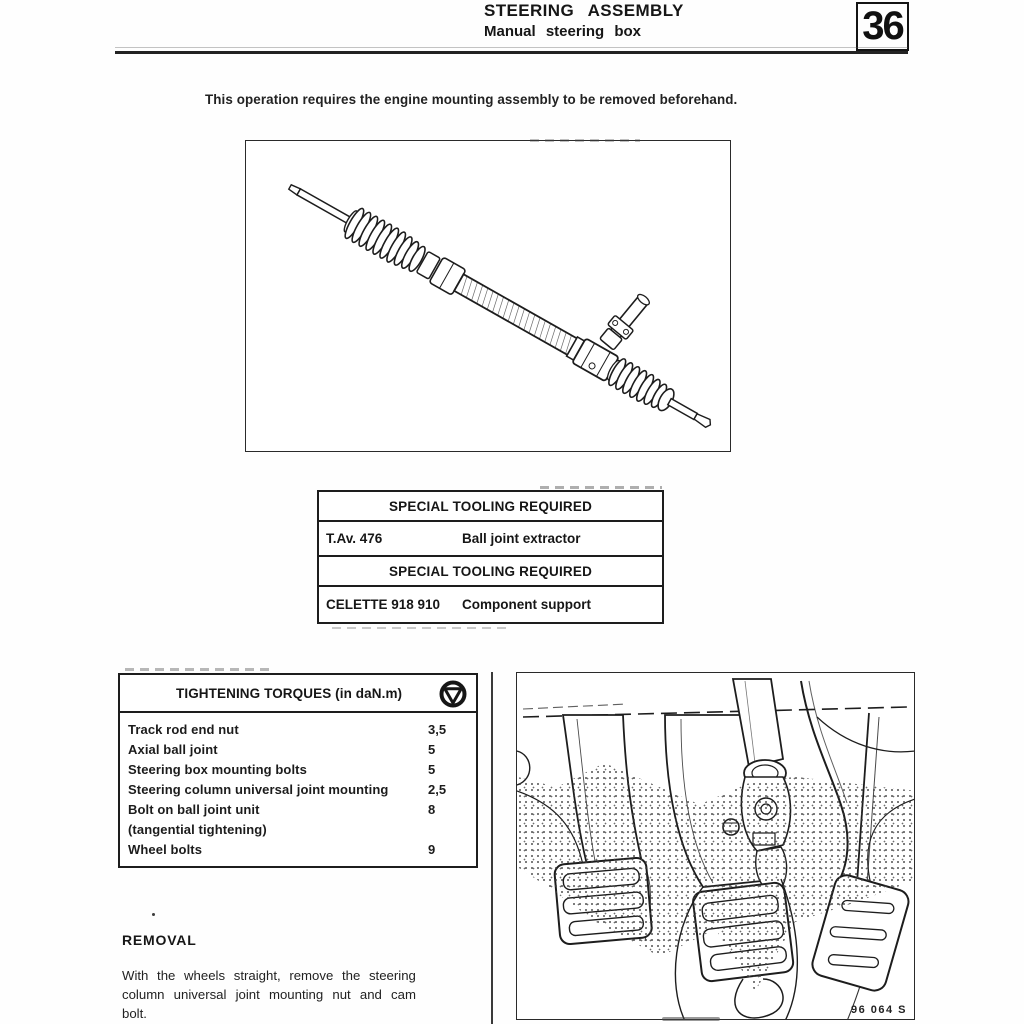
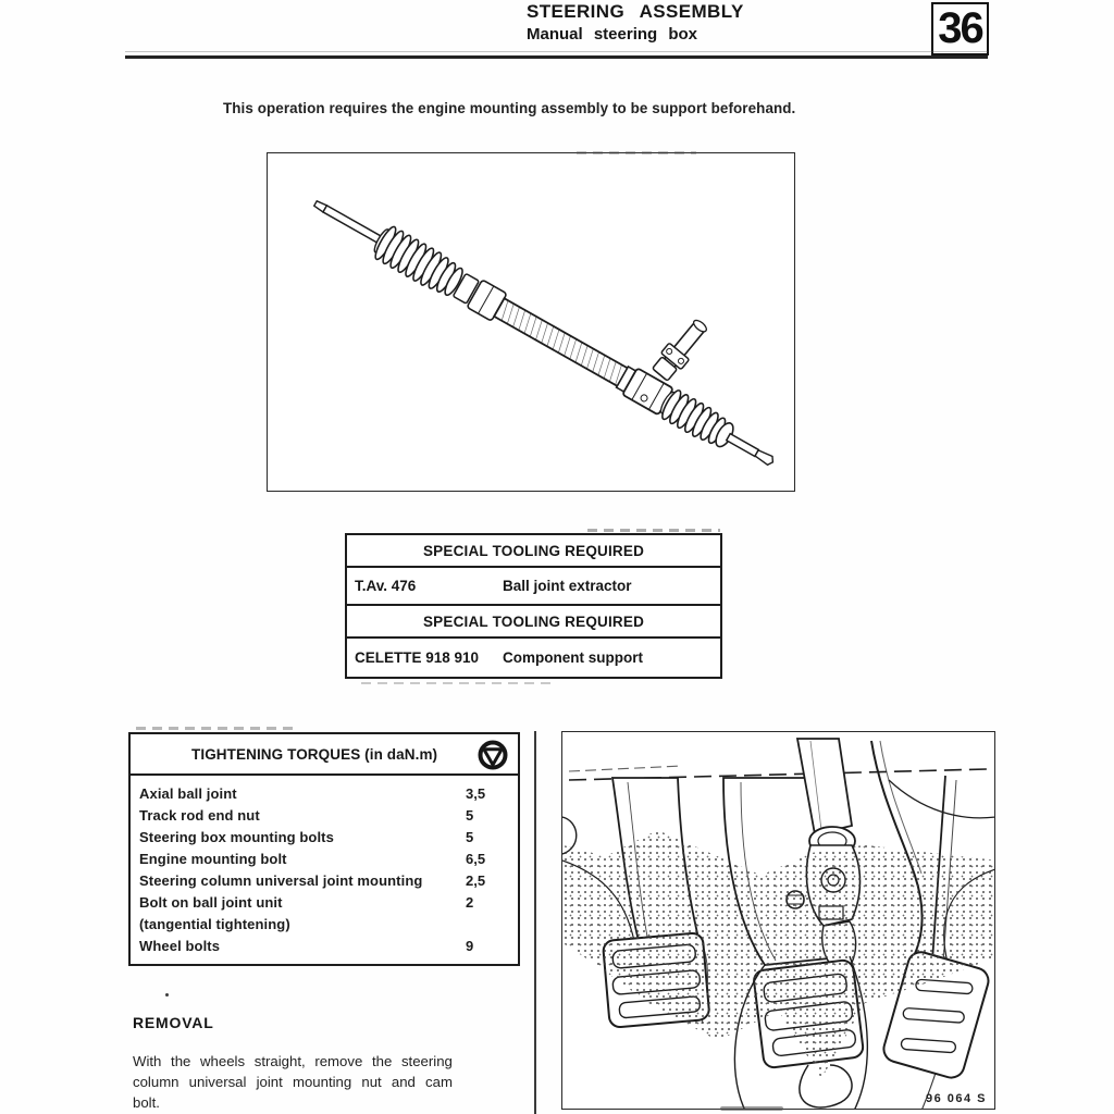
  STEERING ASSEMBLY
  Manual steering box
  36
- This operation requires the engine mounting assembly to be removed beforehand.
+ This operation requires the engine mounting assembly to be support beforehand.
  SPECIAL TOOLING REQUIRED
  T.Av. 476
  Ball joint extractor
  SPECIAL TOOLING REQUIRED
  CELETTE 918 910
  Component support
  TIGHTENING TORQUES (in daN.m)
- Track rod end nut
+ Axial ball joint
  3,5
- Axial ball joint
+ Track rod end nut
  5
  Steering box mounting bolts
  5
+ Engine mounting bolt
+ 6,5
  Steering column universal joint mounting
  2,5
  Bolt on ball joint unit
- 8
+ 2
  (tangential tightening)
  Wheel bolts
  9
  96 064 S
  REMOVAL
  With the wheels straight, remove the steering
  column universal joint mounting nut and cam
  bolt.
